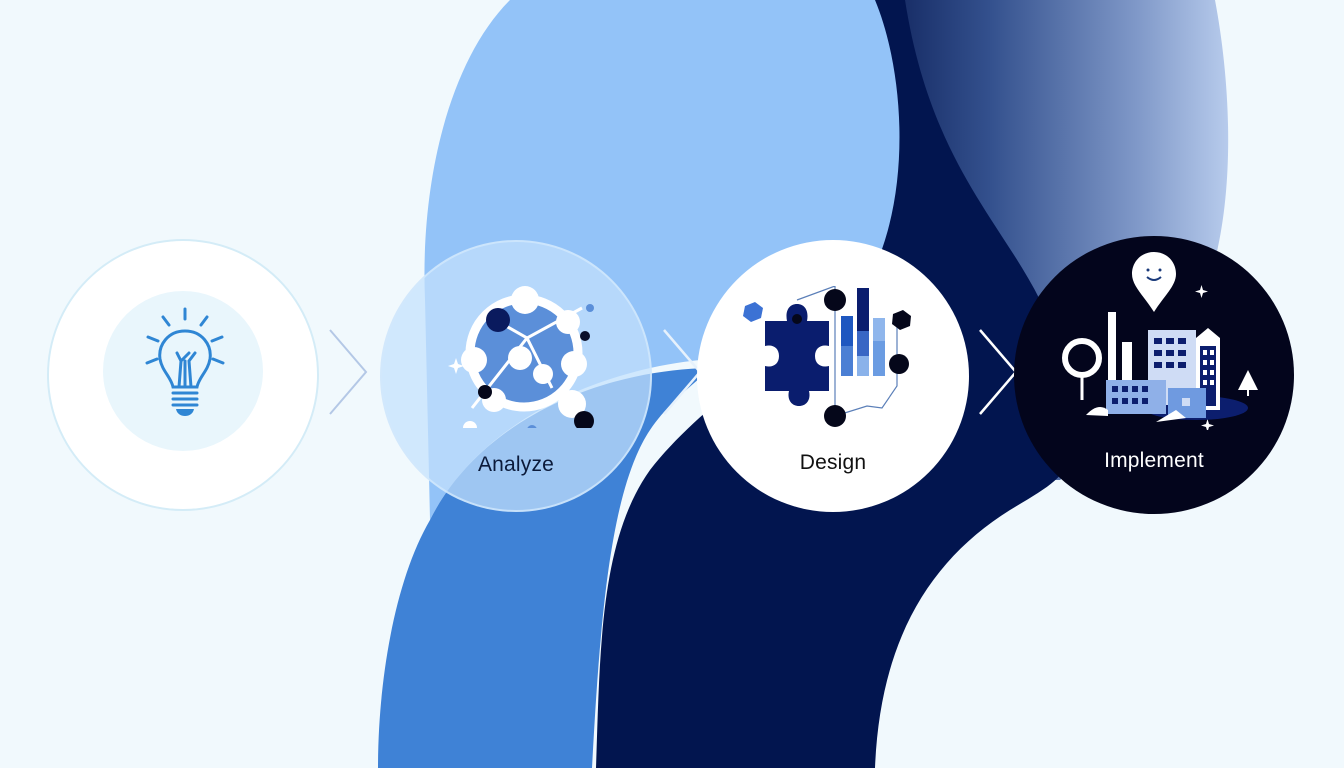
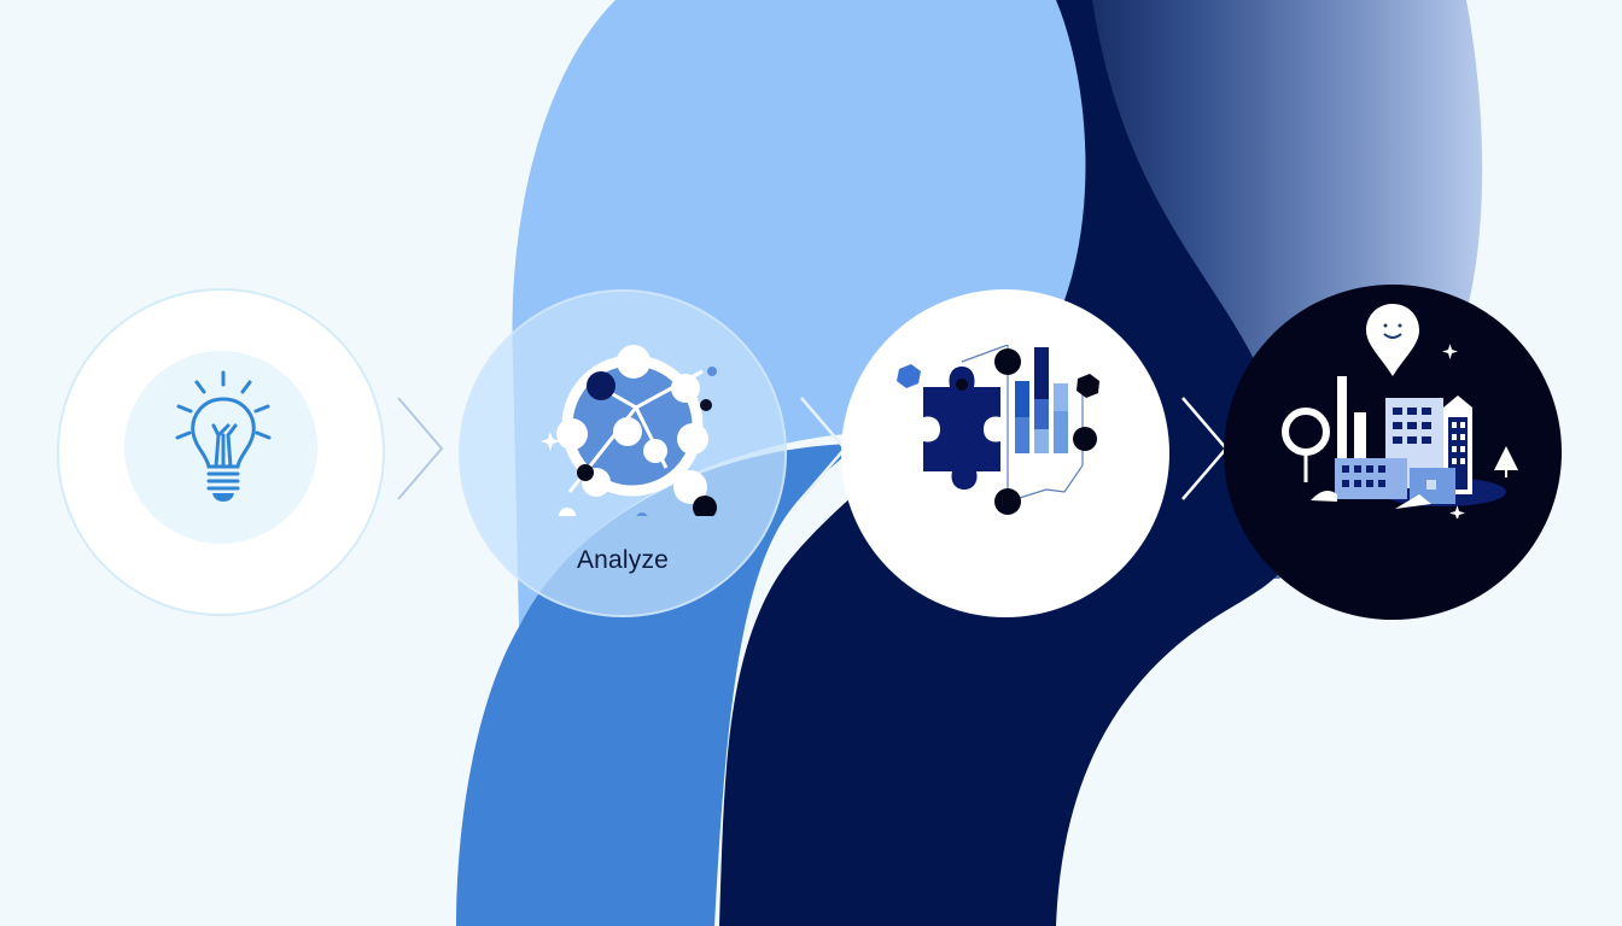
  Analyze
- Design
- Implement
